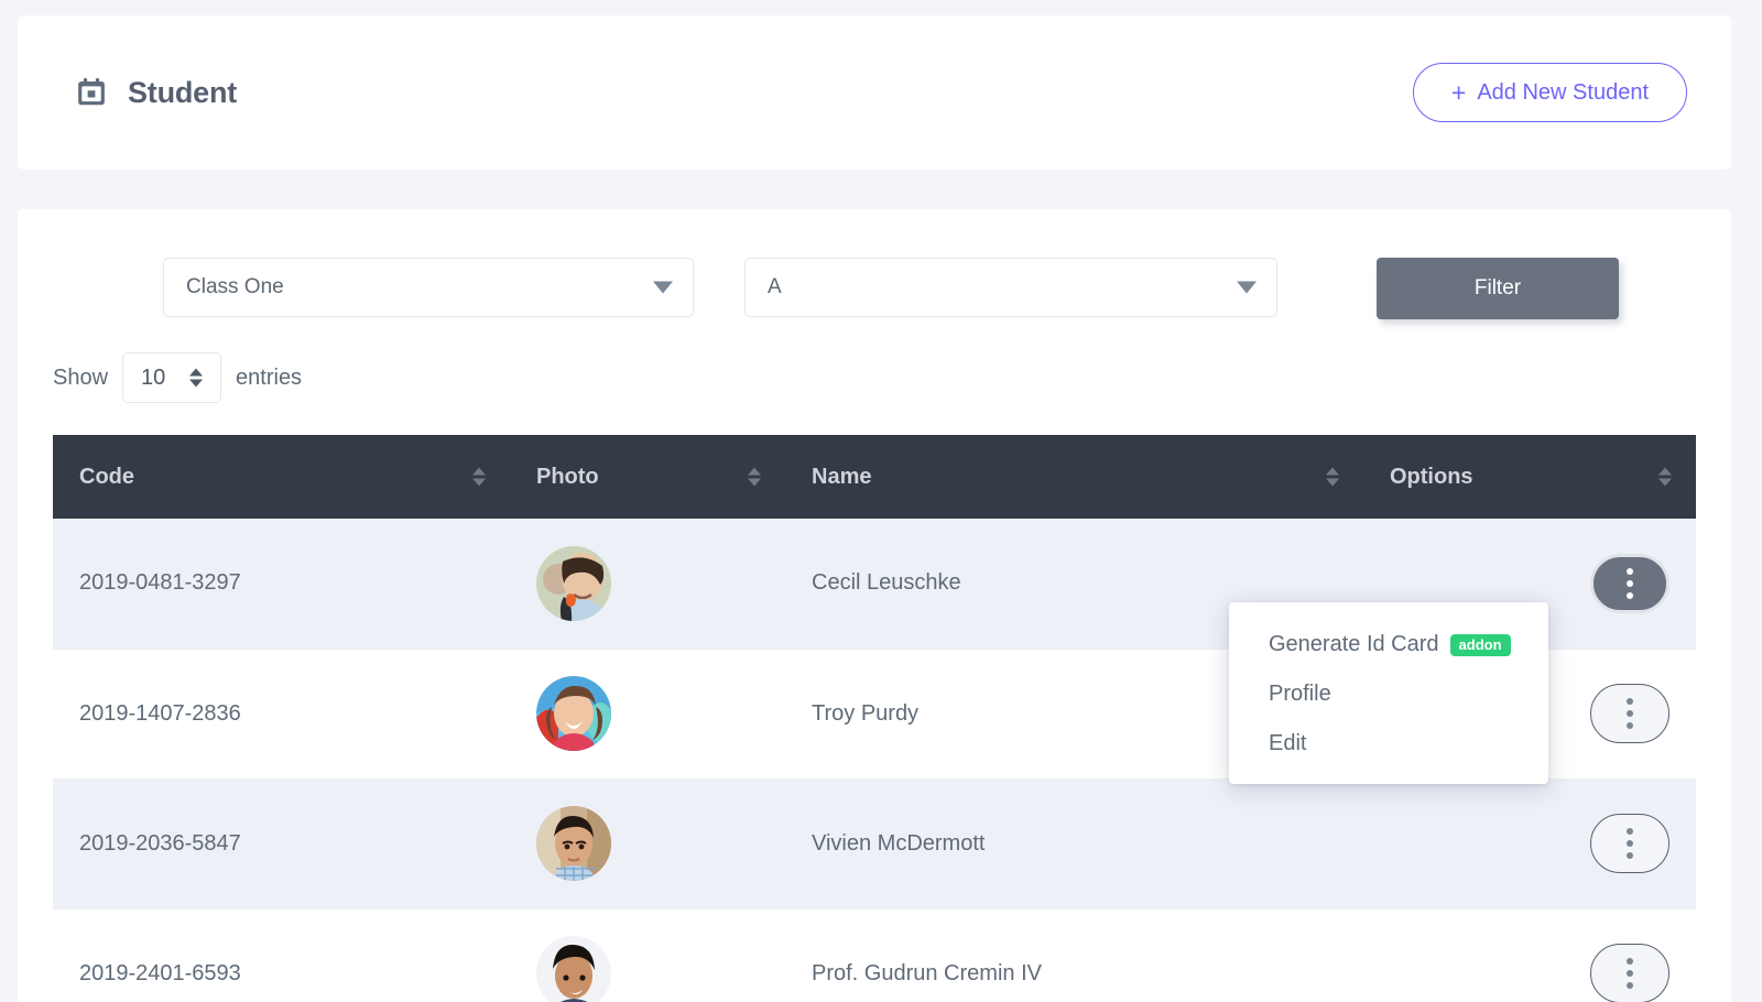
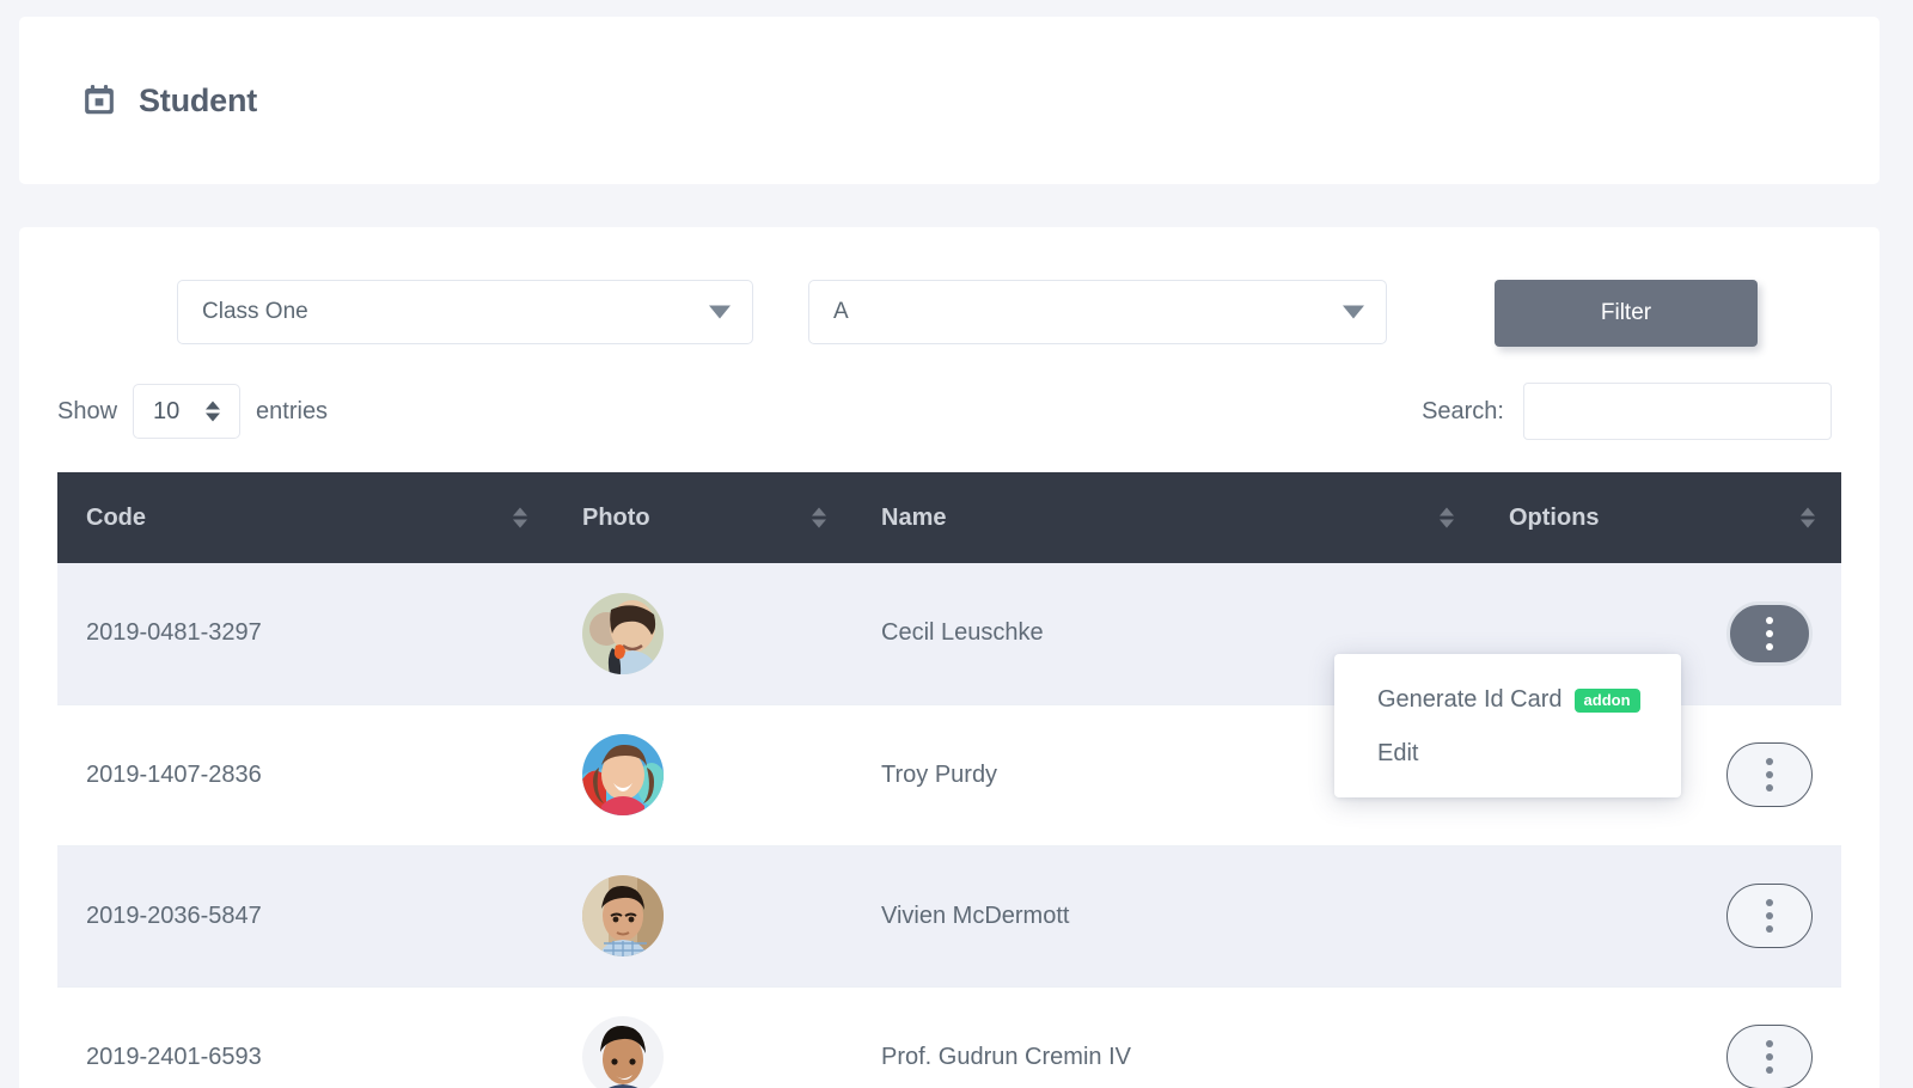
  Student
- +
- Add New Student
  Class One
  A
  Filter
  Show
  10
  entries
+ Search:
  Code	Photo	Name	Options
  2019-0481-3297		Cecil Leuschke
  2019-1407-2836		Troy Purdy
  2019-2036-5847		Vivien McDermott
  2019-2401-6593		Prof. Gudrun Cremin IV
  Generate Id Card
  addon
- Profile
  Edit
